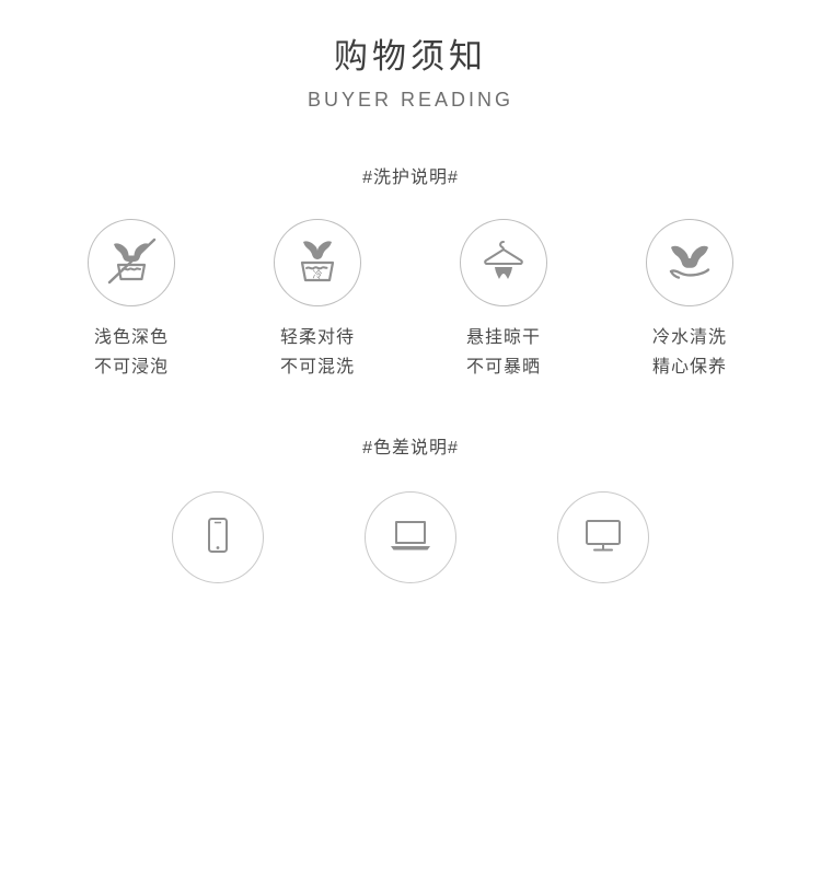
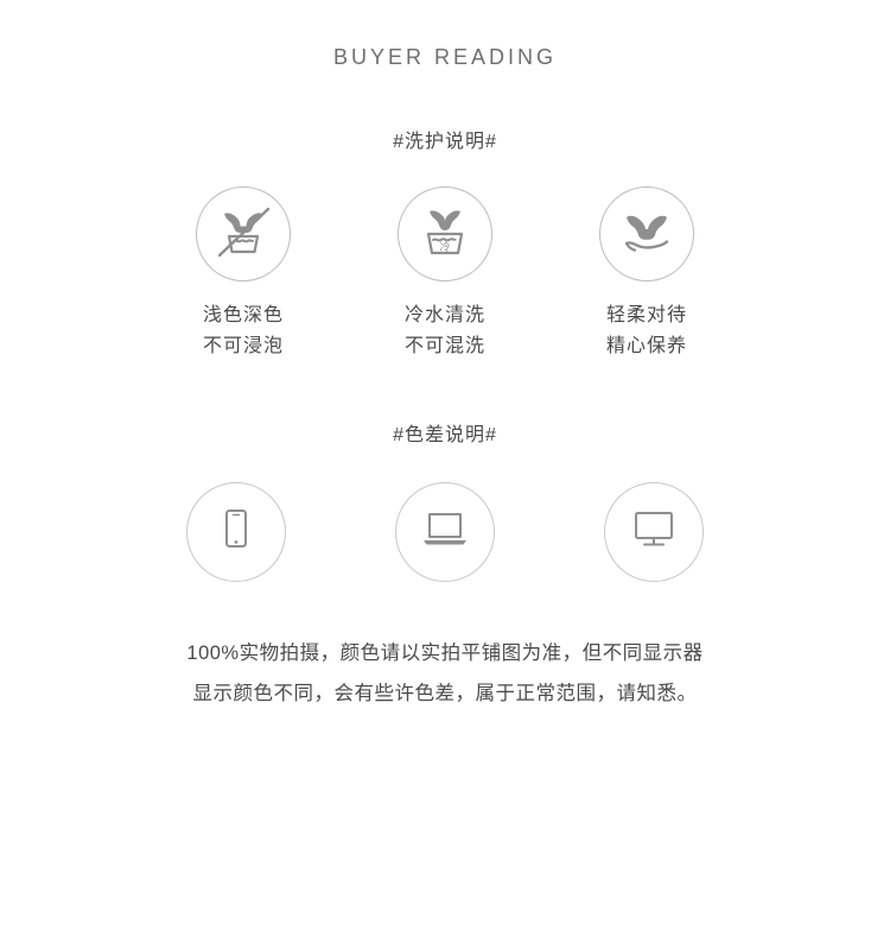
- 购物须知
  BUYER READING
  #洗护说明#
  浅色深色
  不可浸泡
  冷
- 轻柔对待
+ 冷水清洗
  不可混洗
- 悬挂晾干
- 不可暴晒
- 冷水清洗
+ 轻柔对待
  精心保养
  #色差说明#
+ 100%实物拍摄，颜色请以实拍平铺图为准，但不同显示器
+ 显示颜色不同，会有些许色差，属于正常范围，请知悉。
